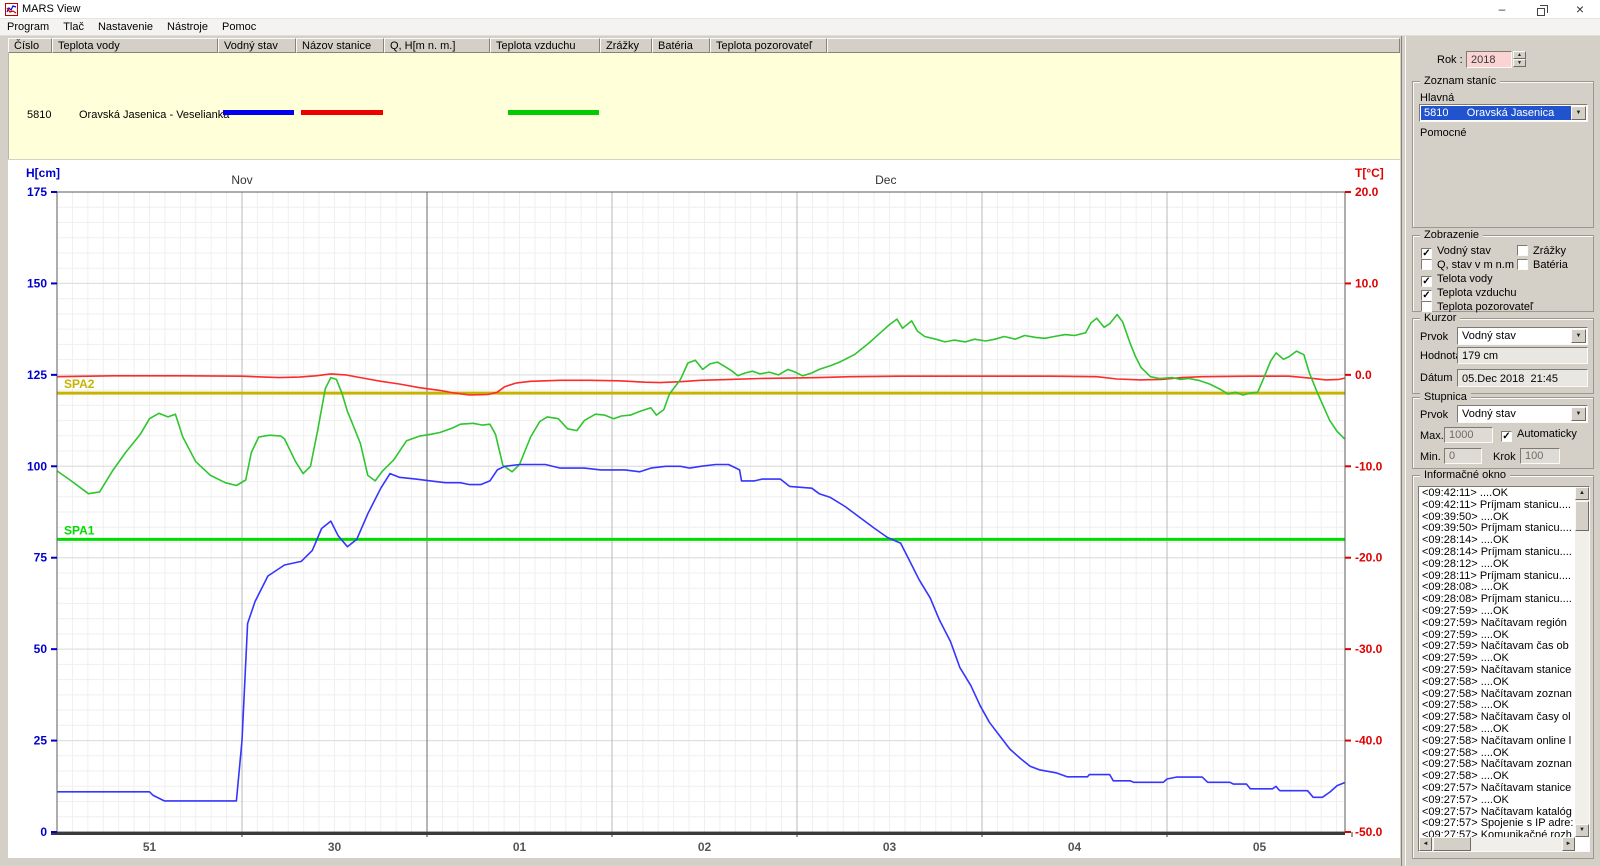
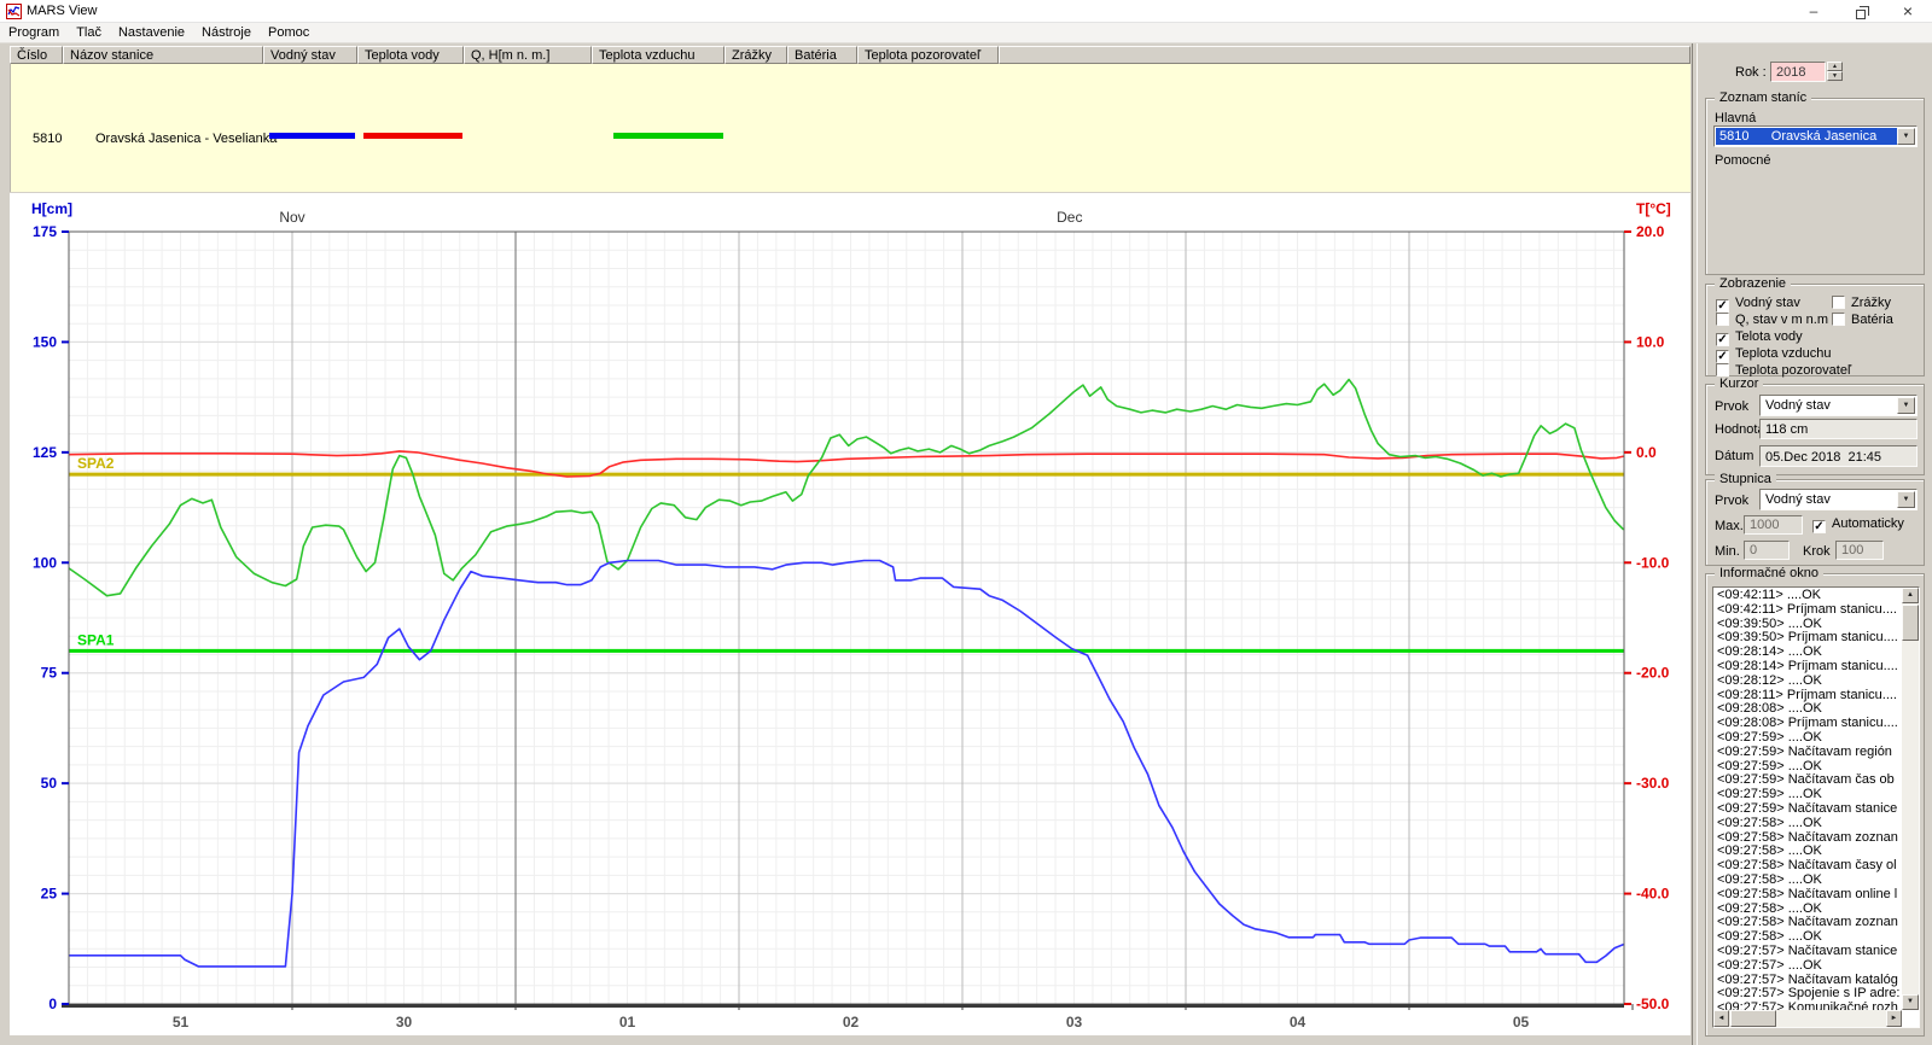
  MARS View
  –
  ×
  Program Tlač Nastavenie Nástroje Pomoc
  Číslo
- Teplota vody
+ Názov stanice
  Vodný stav
- Názov stanice
+ Teplota vody
  Q, H[m n. m.]
  Teplota vzduchu
  Zrážky
  Batéria
  Teplota pozorovateľ
  5810
  Oravská Jasenica - Veselianka
  SPA1
  SPA2
  0
  25
  50
  75
  100
  125
  150
  175
  -50.0
  -40.0
  -30.0
  -20.0
  -10.0
  0.0
  10.0
  20.0
  H[cm]
  T[°C]
  Nov
  Dec
  51
  30
  01
  02
  03
  04
  05
  Rok :
  2018
  Zoznam staníc
  Hlavná
  5810 Oravská Jasenica
  Pomocné
  Zobrazenie
  ✓ Vodný stav
  Q, stav v m n.m
  ✓ Telota vody
  ✓ Teplota vzduchu
  Teplota pozorovateľ
  Zrážky
  Batéria
  Kurzor
  Prvok
  Vodný stav
  Hodnot
- 179 cm
+ 118 cm
  Dátum
  05.Dec 2018 21:45
  Stupnica
  Prvok
  Vodný stav
  Max.
  1000
  ✓ Automaticky
  Min.
  0
  Krok
  100
  Informačné okno
  <09:42:11> ....OK
  <09:42:11> Príjmam stanicu....
  <09:39:50> ....OK
  <09:39:50> Príjmam stanicu....
  <09:28:14> ....OK
  <09:28:14> Príjmam stanicu....
  <09:28:12> ....OK
  <09:28:11> Príjmam stanicu....
  <09:28:08> ....OK
  <09:28:08> Príjmam stanicu....
  <09:27:59> ....OK
  <09:27:59> Načítavam región
  <09:27:59> ....OK
  <09:27:59> Načítavam čas ob
  <09:27:59> ....OK
  <09:27:59> Načítavam stanice
  <09:27:58> ....OK
  <09:27:58> Načítavam zoznan
  <09:27:58> ....OK
  <09:27:58> Načítavam časy ol
  <09:27:58> ....OK
  <09:27:58> Načítavam online l
  <09:27:58> ....OK
  <09:27:58> Načítavam zoznan
  <09:27:58> ....OK
  <09:27:57> Načítavam stanice
  <09:27:57> ....OK
  <09:27:57> Načítavam katalóg
  <09:27:57> Spojenie s IP adre:
  <09:27:57> Komunikačné rozh
